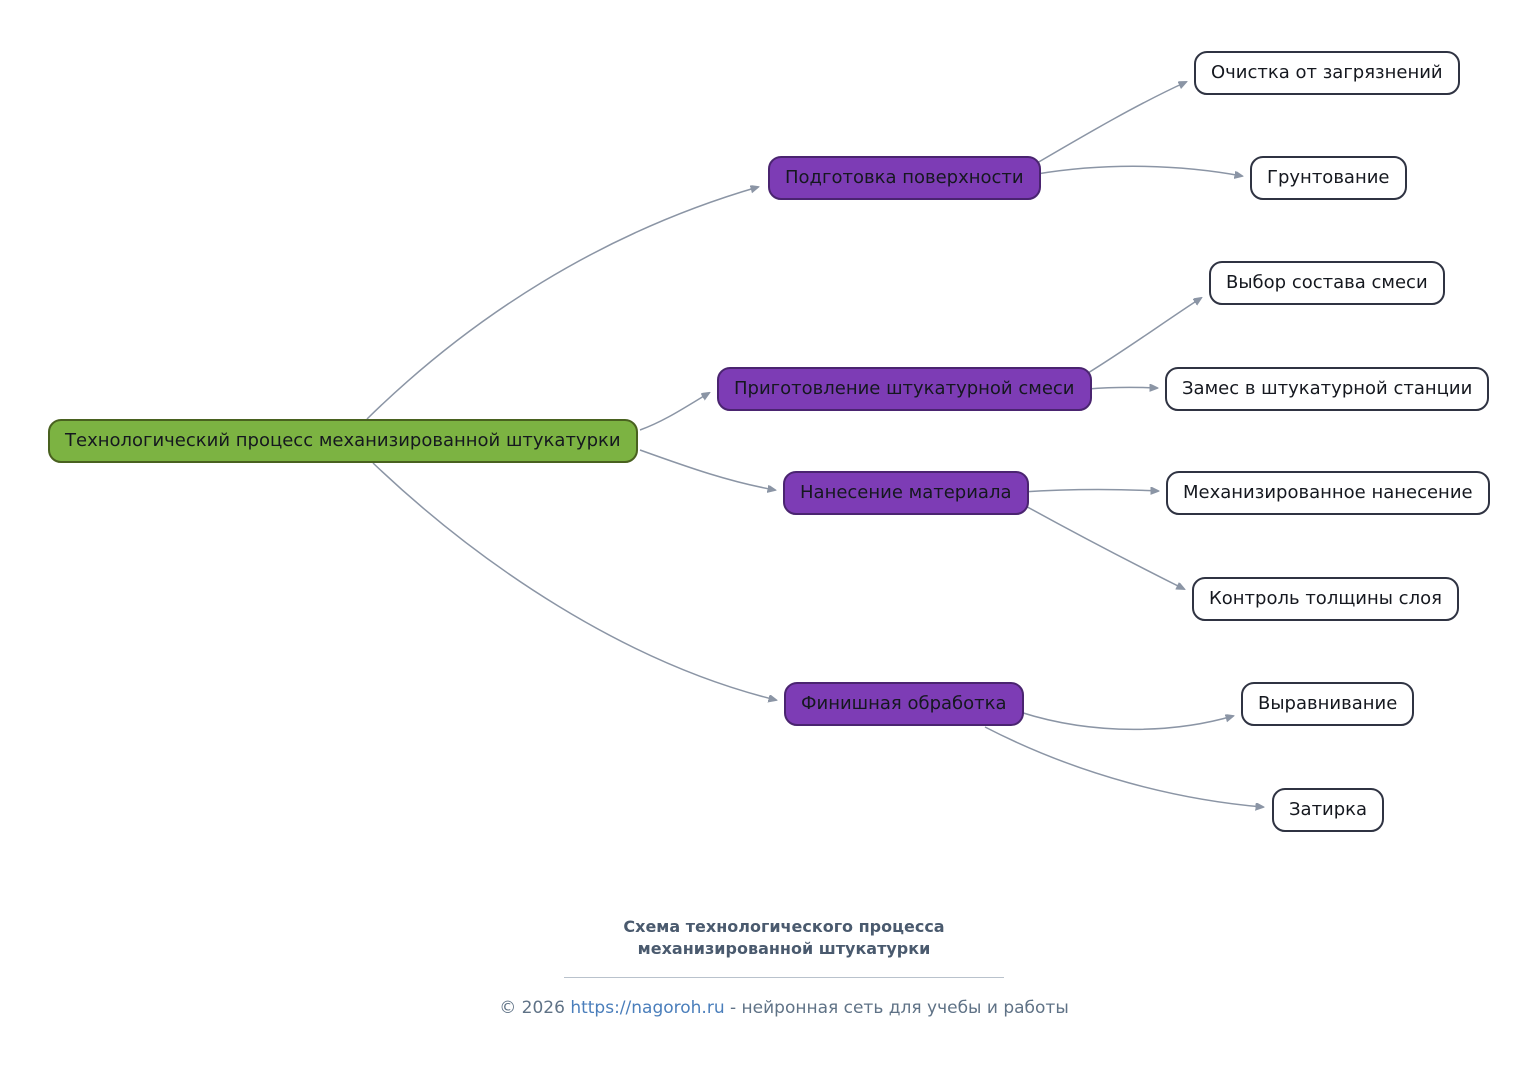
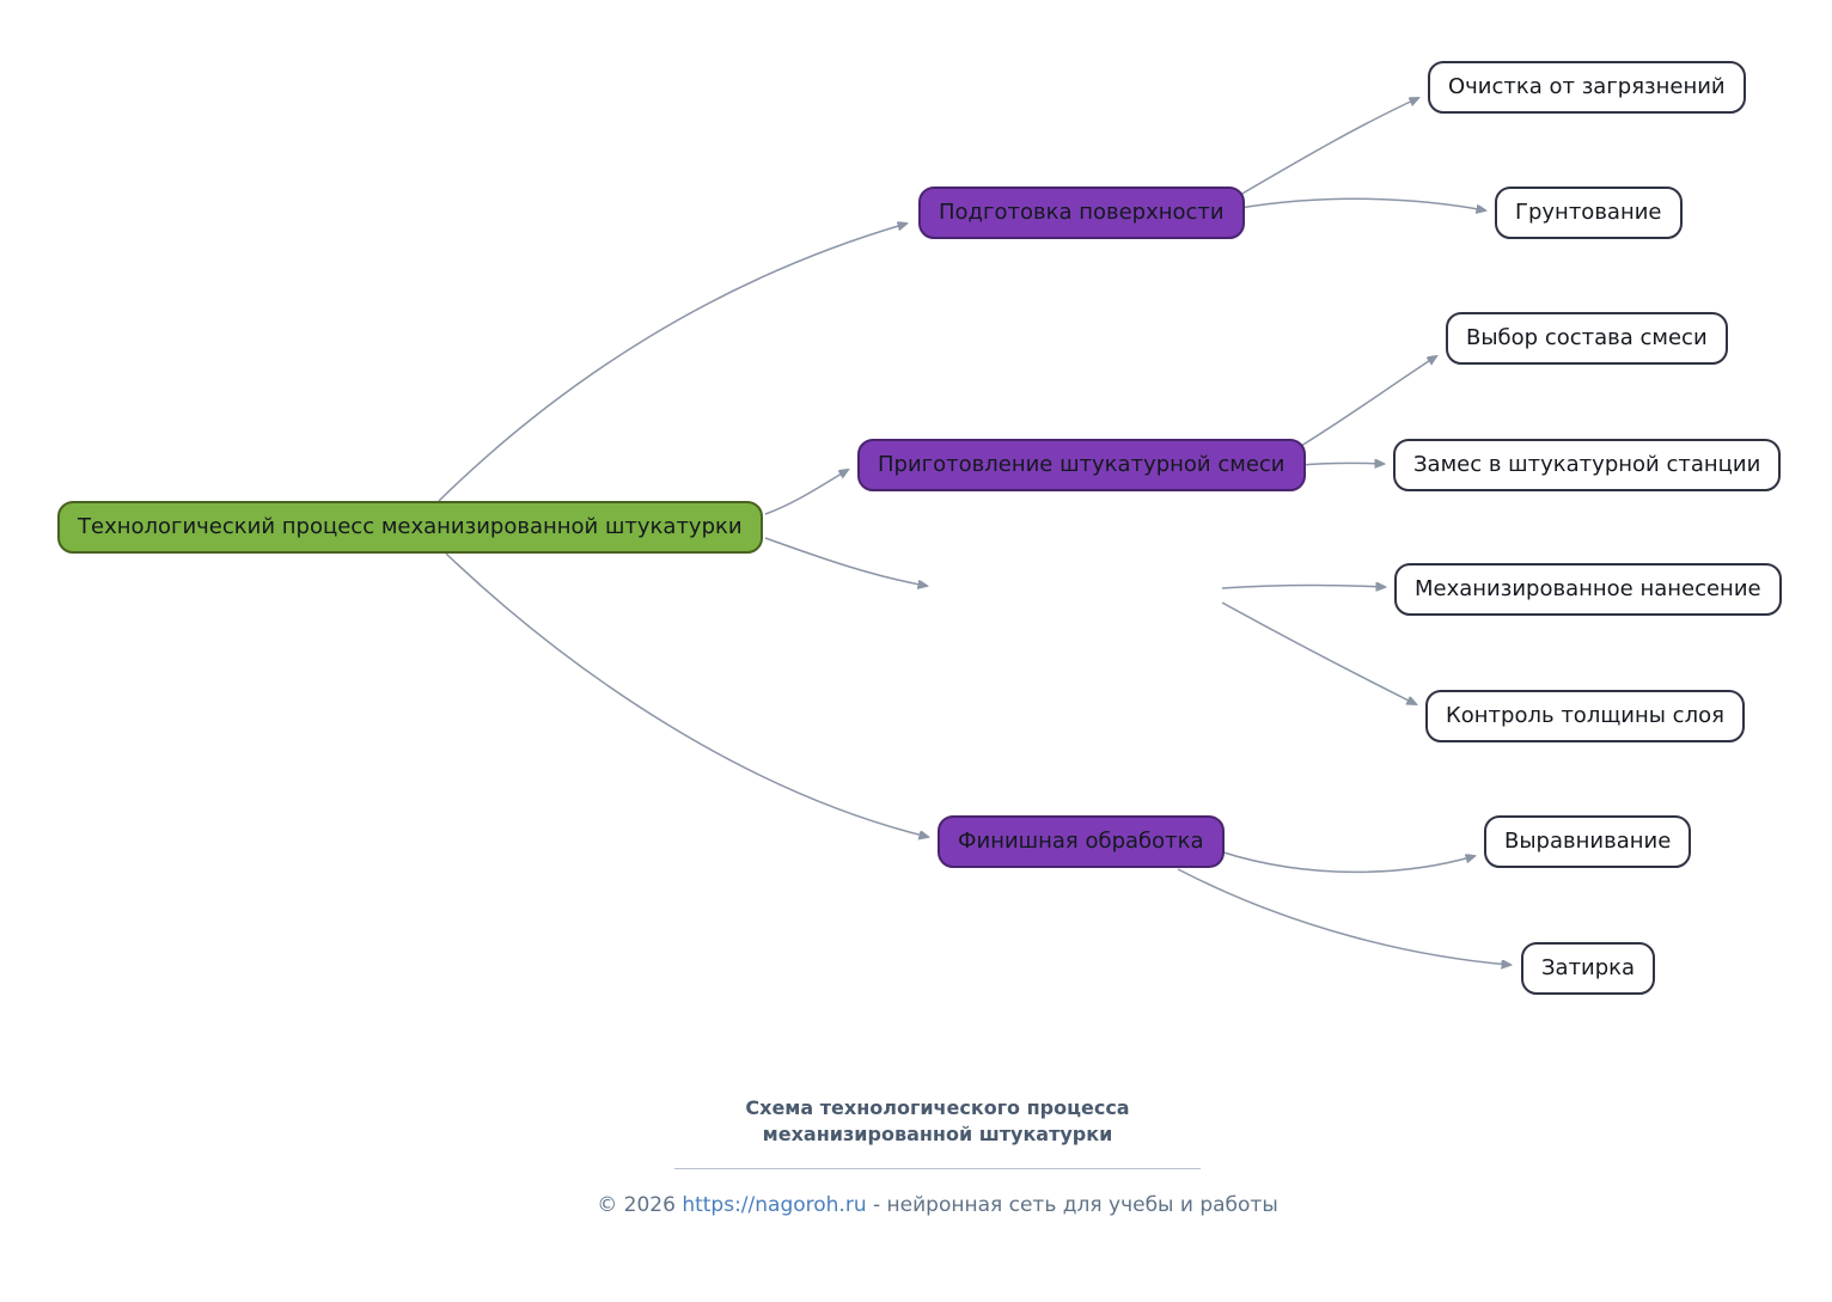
  Технологический процесс механизированной штукатурки
  Подготовка поверхности
  Приготовление штукатурной смеси
- Нанесение материала
  Финишная обработка
  Очистка от загрязнений
  Грунтование
  Выбор состава смеси
  Замес в штукатурной станции
  Механизированное нанесение
  Контроль толщины слоя
  Выравнивание
  Затирка
  Схема технологического процесса механизированной штукатурки
  © 2026 https://nagoroh.ru - нейронная сеть для учебы и работы
